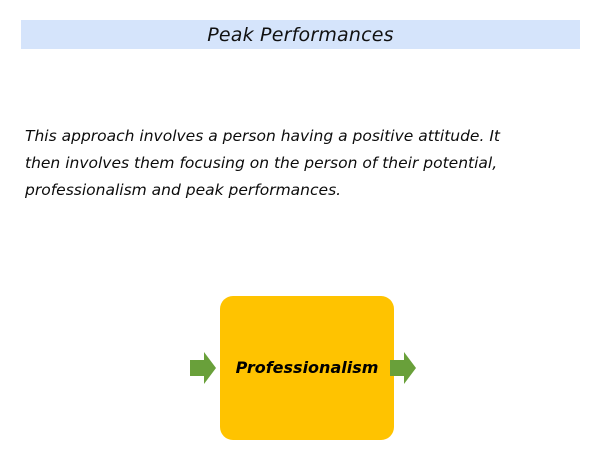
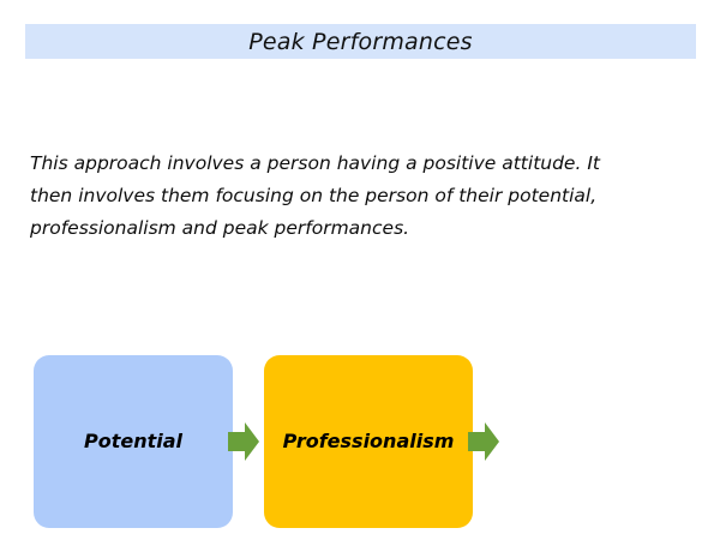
  Peak Performances
  This approach involves a person having a positive attitude. It then involves them focusing on the person of their potential, professionalism and peak performances.
+ Potential
  Professionalism
